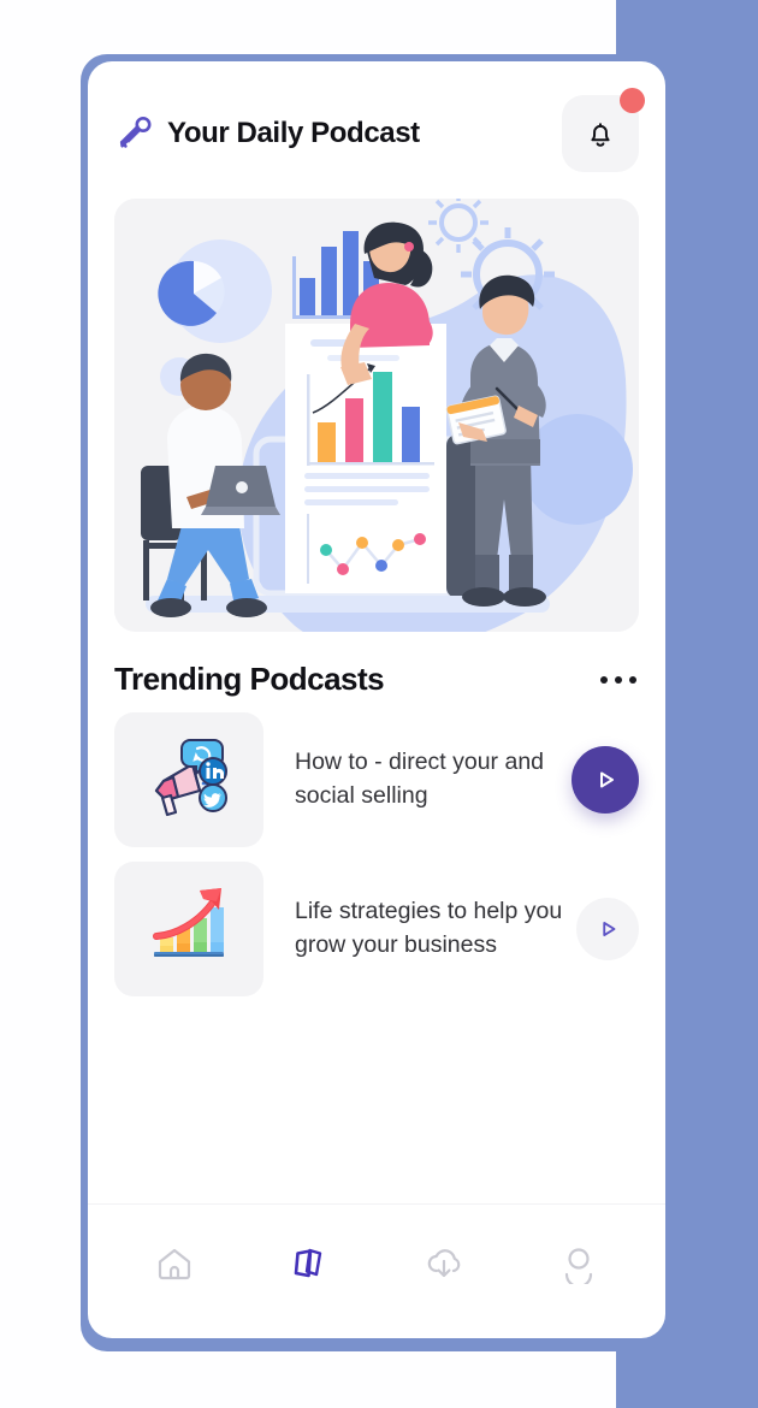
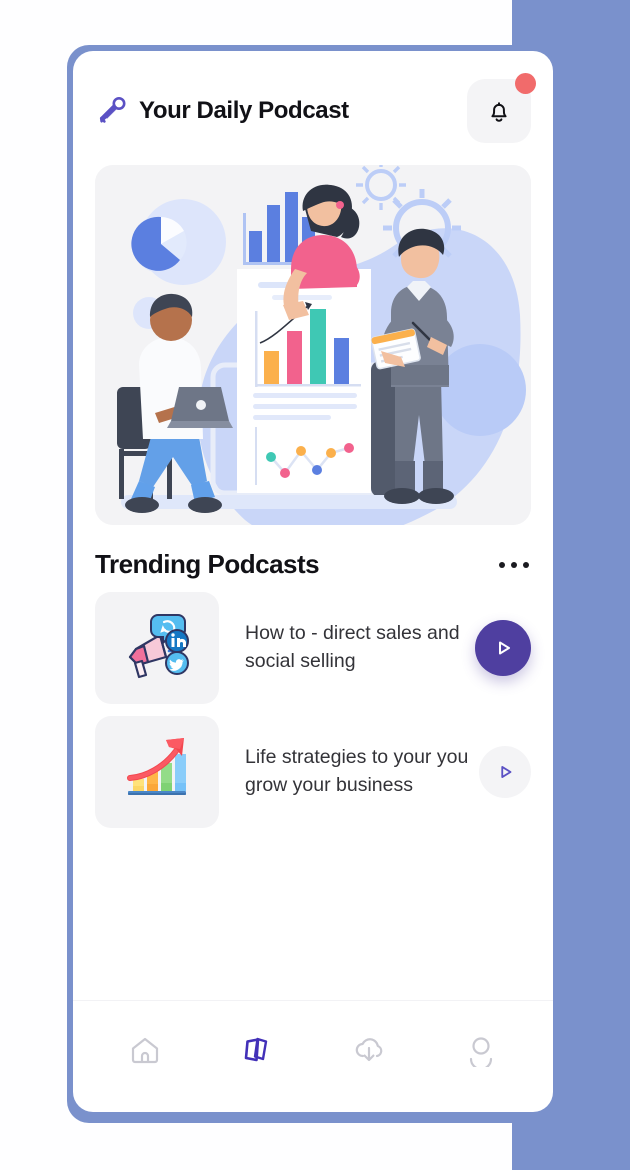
  Your Daily Podcast
  Trending Podcasts
- How to - direct your and social selling
+ How to - direct sales and social selling
- Life strategies to help you grow your business
+ Life strategies to your you grow your business
